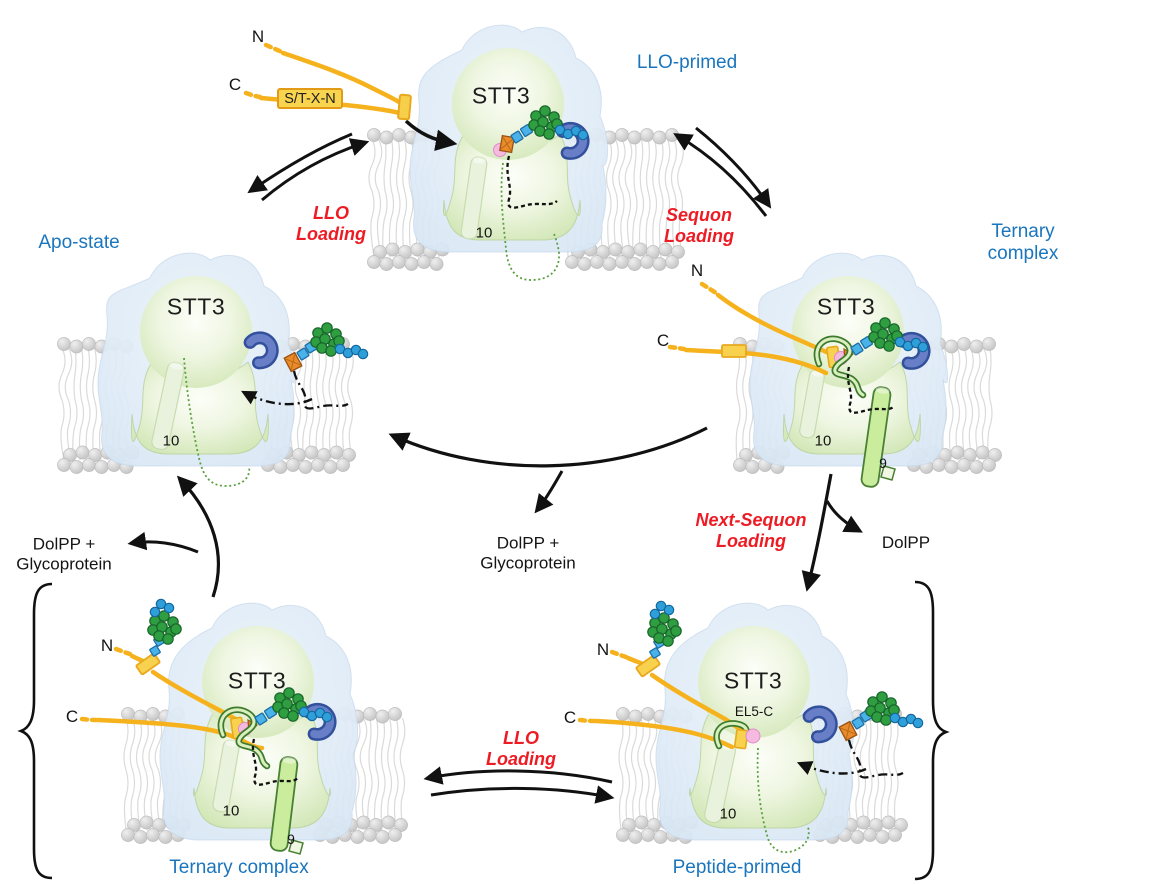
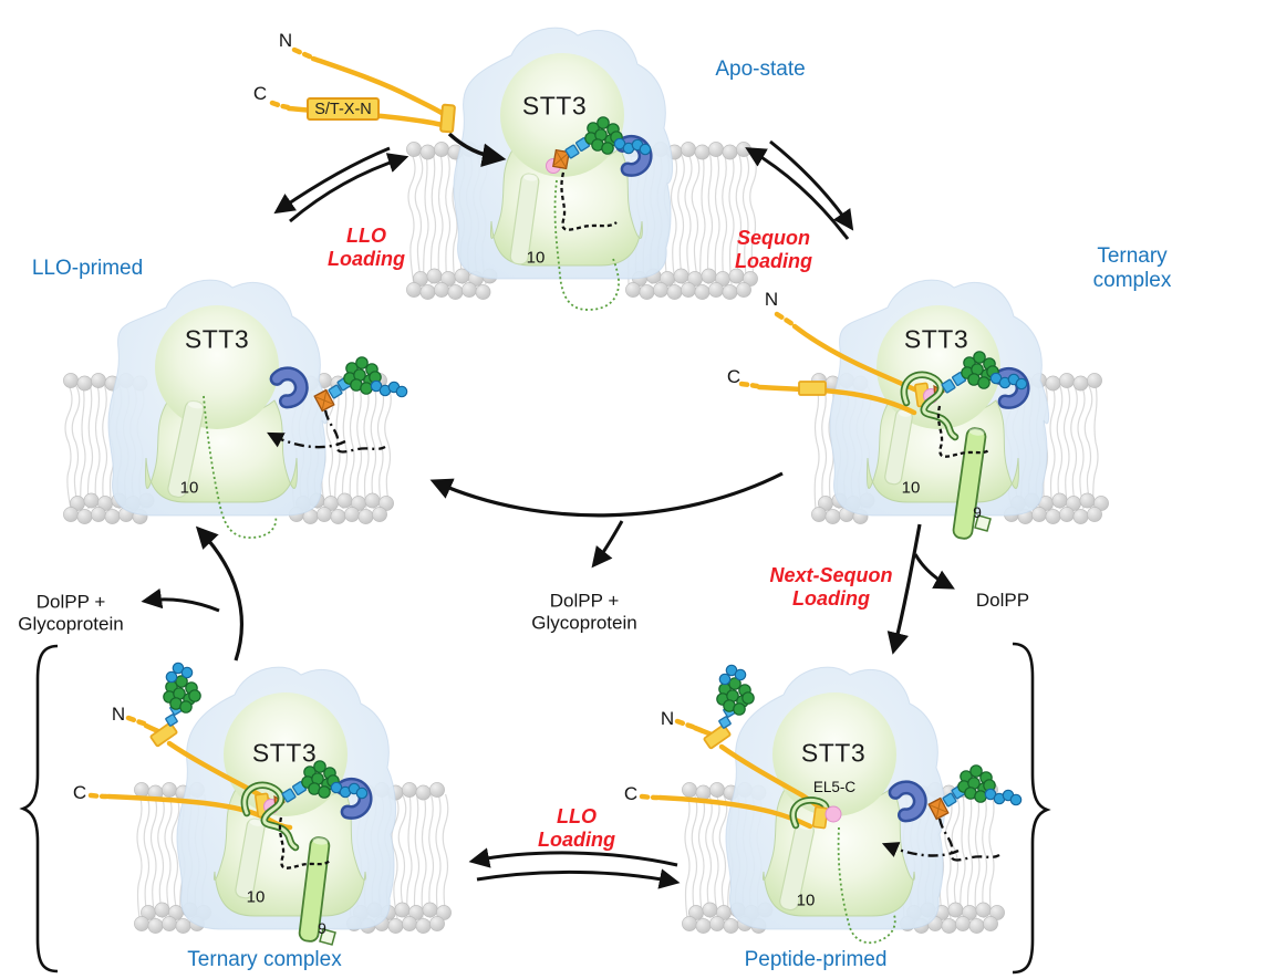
- LLO-primed
+ Apo-state
  Ternary complex
- Apo-state
+ LLO-primed
  Ternary complex
  Peptide-primed
  STT3
  STT3
  STT3
  STT3
  STT3
  LLO
  Loading
  Sequon
  Loading
  Next-Sequon
  Loading
  LLO
  Loading
  DolPP +
  Glycoprotein
  DolPP +
  Glycoprotein
  DolPP
  N
  C
  N
  C
  N
  C
  N
  C
  S/T-X-N
  10
  10
  10
  10
  10
  9
  9
  EL5-C
